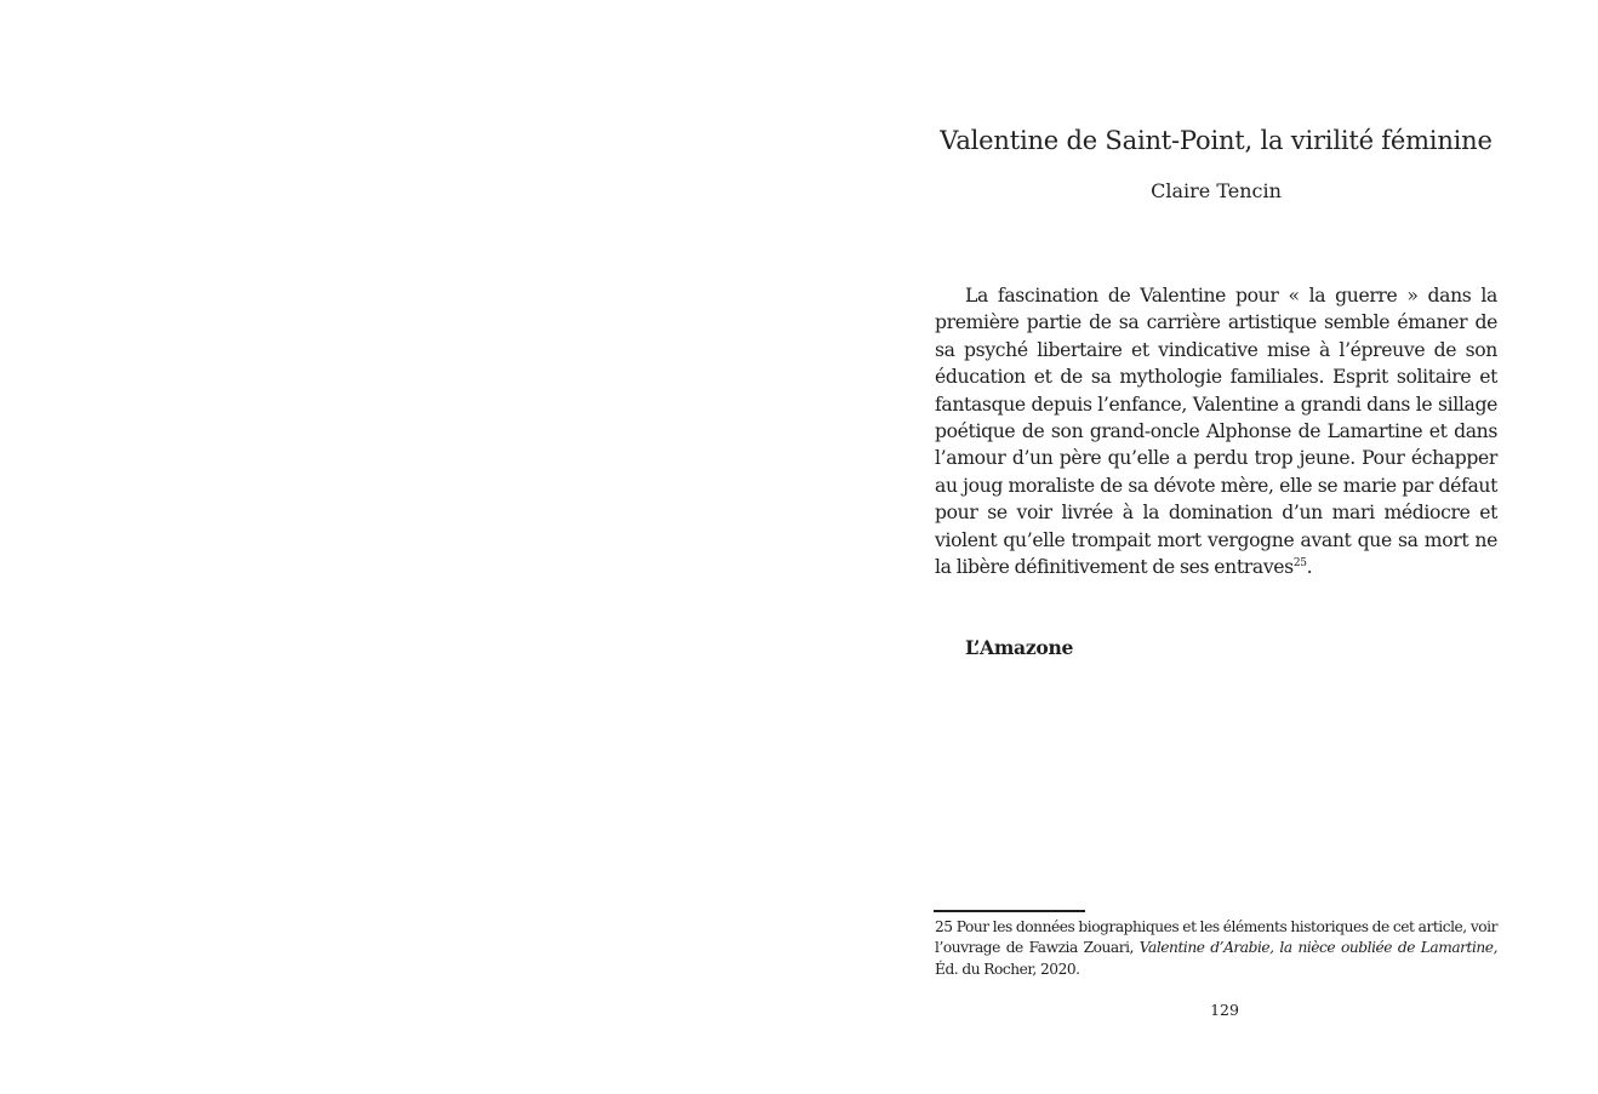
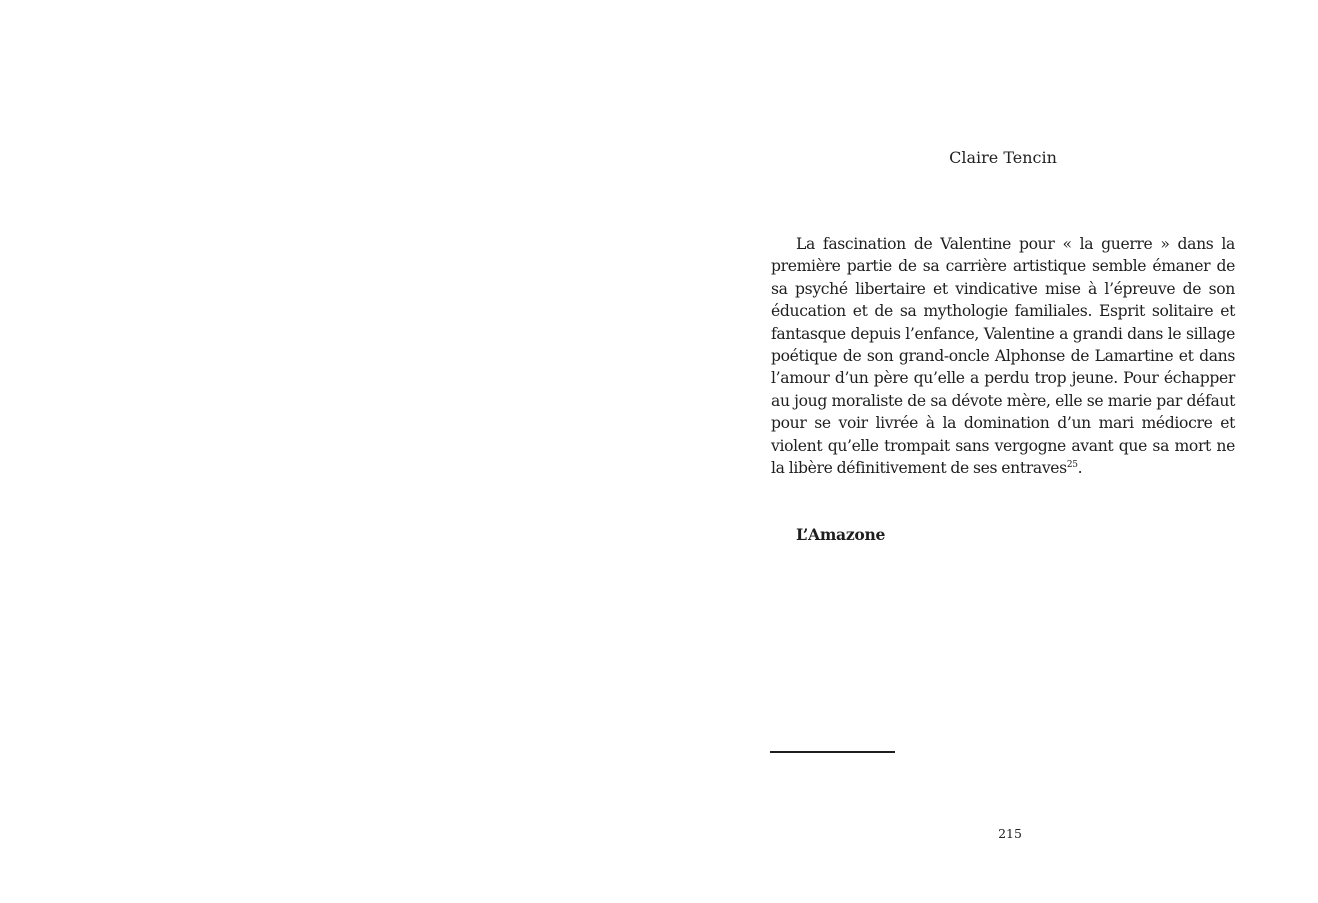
- Valentine de Saint-Point, la virilité féminine
  Claire Tencin
- La fascination de Valentine pour « la guerre » dans la première partie de sa carrière artistique semble émaner de sa psyché libertaire et vindicative mise à l’épreuve de son éducation et de sa mythologie familiales. Esprit solitaire et fantasque depuis l’enfance, Valentine a grandi dans le sillage poétique de son grand-oncle Alphonse de Lamartine et dans l’amour d’un père qu’elle a perdu trop jeune. Pour échapper au joug moraliste de sa dévote mère, elle se marie par défaut pour se voir livrée à la domination d’un mari médiocre et violent qu’elle trompait mort vergogne avant que sa mort ne la libère définitivement de ses entraves25.
+ La fascination de Valentine pour « la guerre » dans la première partie de sa carrière artistique semble émaner de sa psyché libertaire et vindicative mise à l’épreuve de son éducation et de sa mythologie familiales. Esprit solitaire et fantasque depuis l’enfance, Valentine a grandi dans le sillage poétique de son grand-oncle Alphonse de Lamartine et dans l’amour d’un père qu’elle a perdu trop jeune. Pour échapper au joug moraliste de sa dévote mère, elle se marie par défaut pour se voir livrée à la domination d’un mari médiocre et violent qu’elle trompait sans vergogne avant que sa mort ne la libère définitivement de ses entraves25.
  L’Amazone
- 25 Pour les données biographiques et les éléments historiques de cet article, voir l’ouvrage de Fawzia Zouari, Valentine d’Arabie, la nièce oubliée de Lamartine, Éd. du Rocher, 2020.
- 129
+ 215
